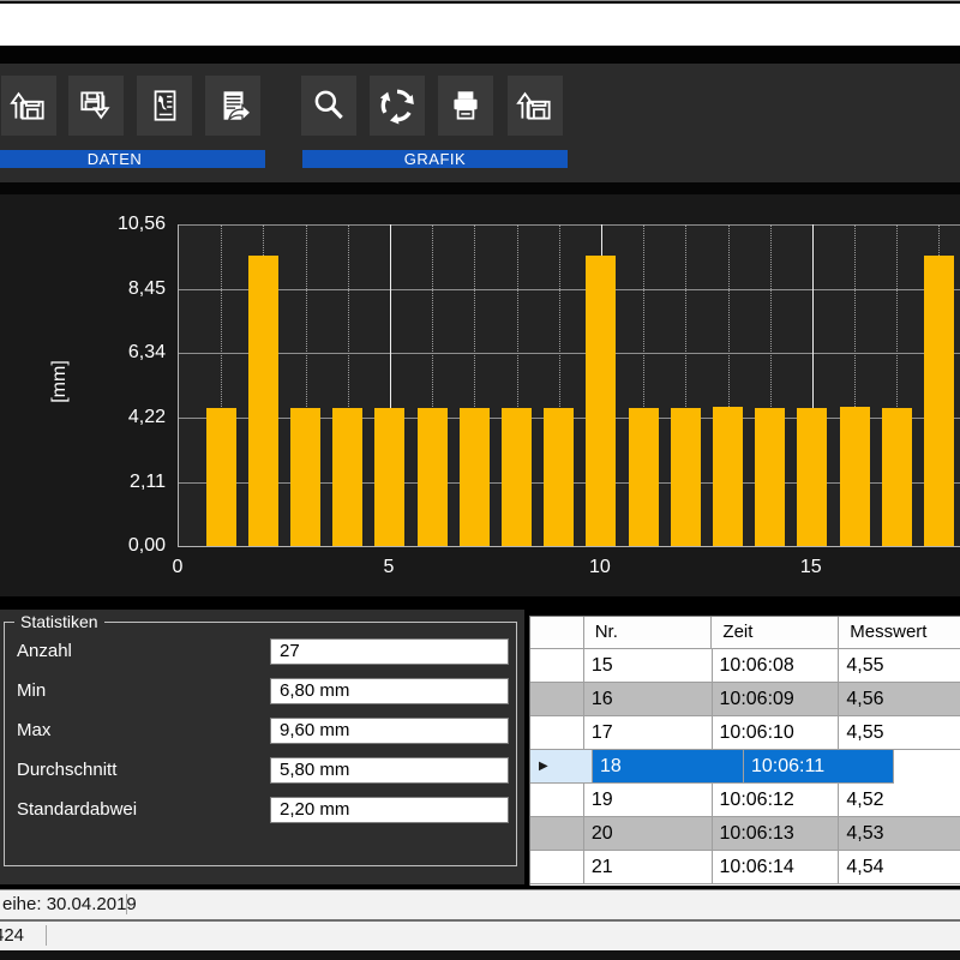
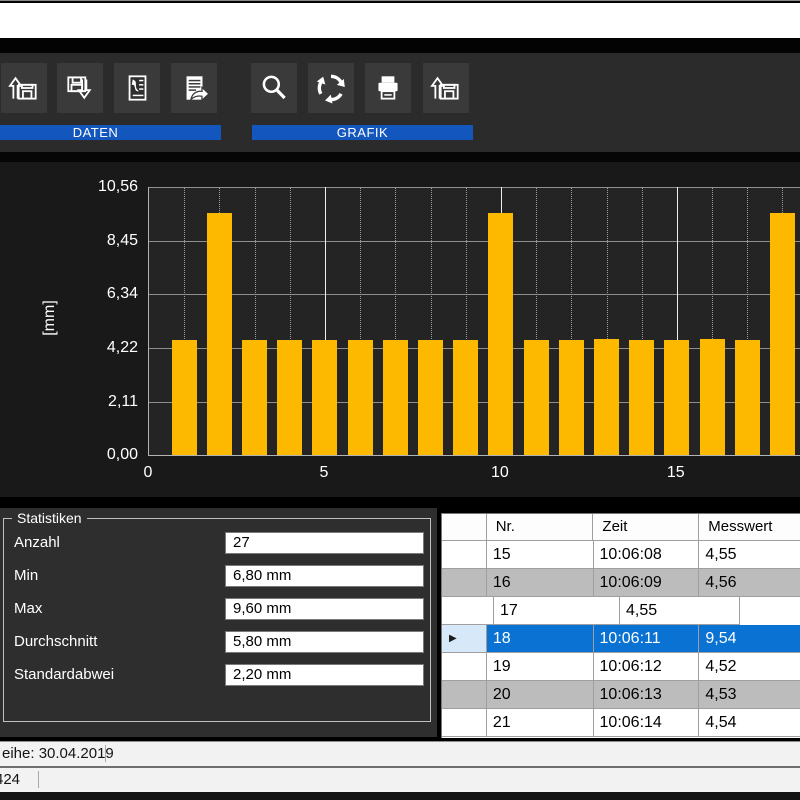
  DATEN
  GRAFIK
  0,00
  2,11
  4,22
  6,34
  8,45
  10,56
  0
  5
  10
  15
  Statistiken
  Anzahl
  27
  Min
  6,80 mm
  Max
  9,60 mm
  Durchschnitt
  5,80 mm
  Standardabwei
  2,20 mm
  Nr.
  Zeit
  Messwert
  15
  10:06:08
  4,55
  16
  10:06:09
  4,56
  17
- 10:06:10
  4,55
  ▶
  18
  10:06:11
+ 9,54
  19
  10:06:12
  4,52
  20
  10:06:13
  4,53
  21
  10:06:14
  4,54
  eihe: 30.04.2019
